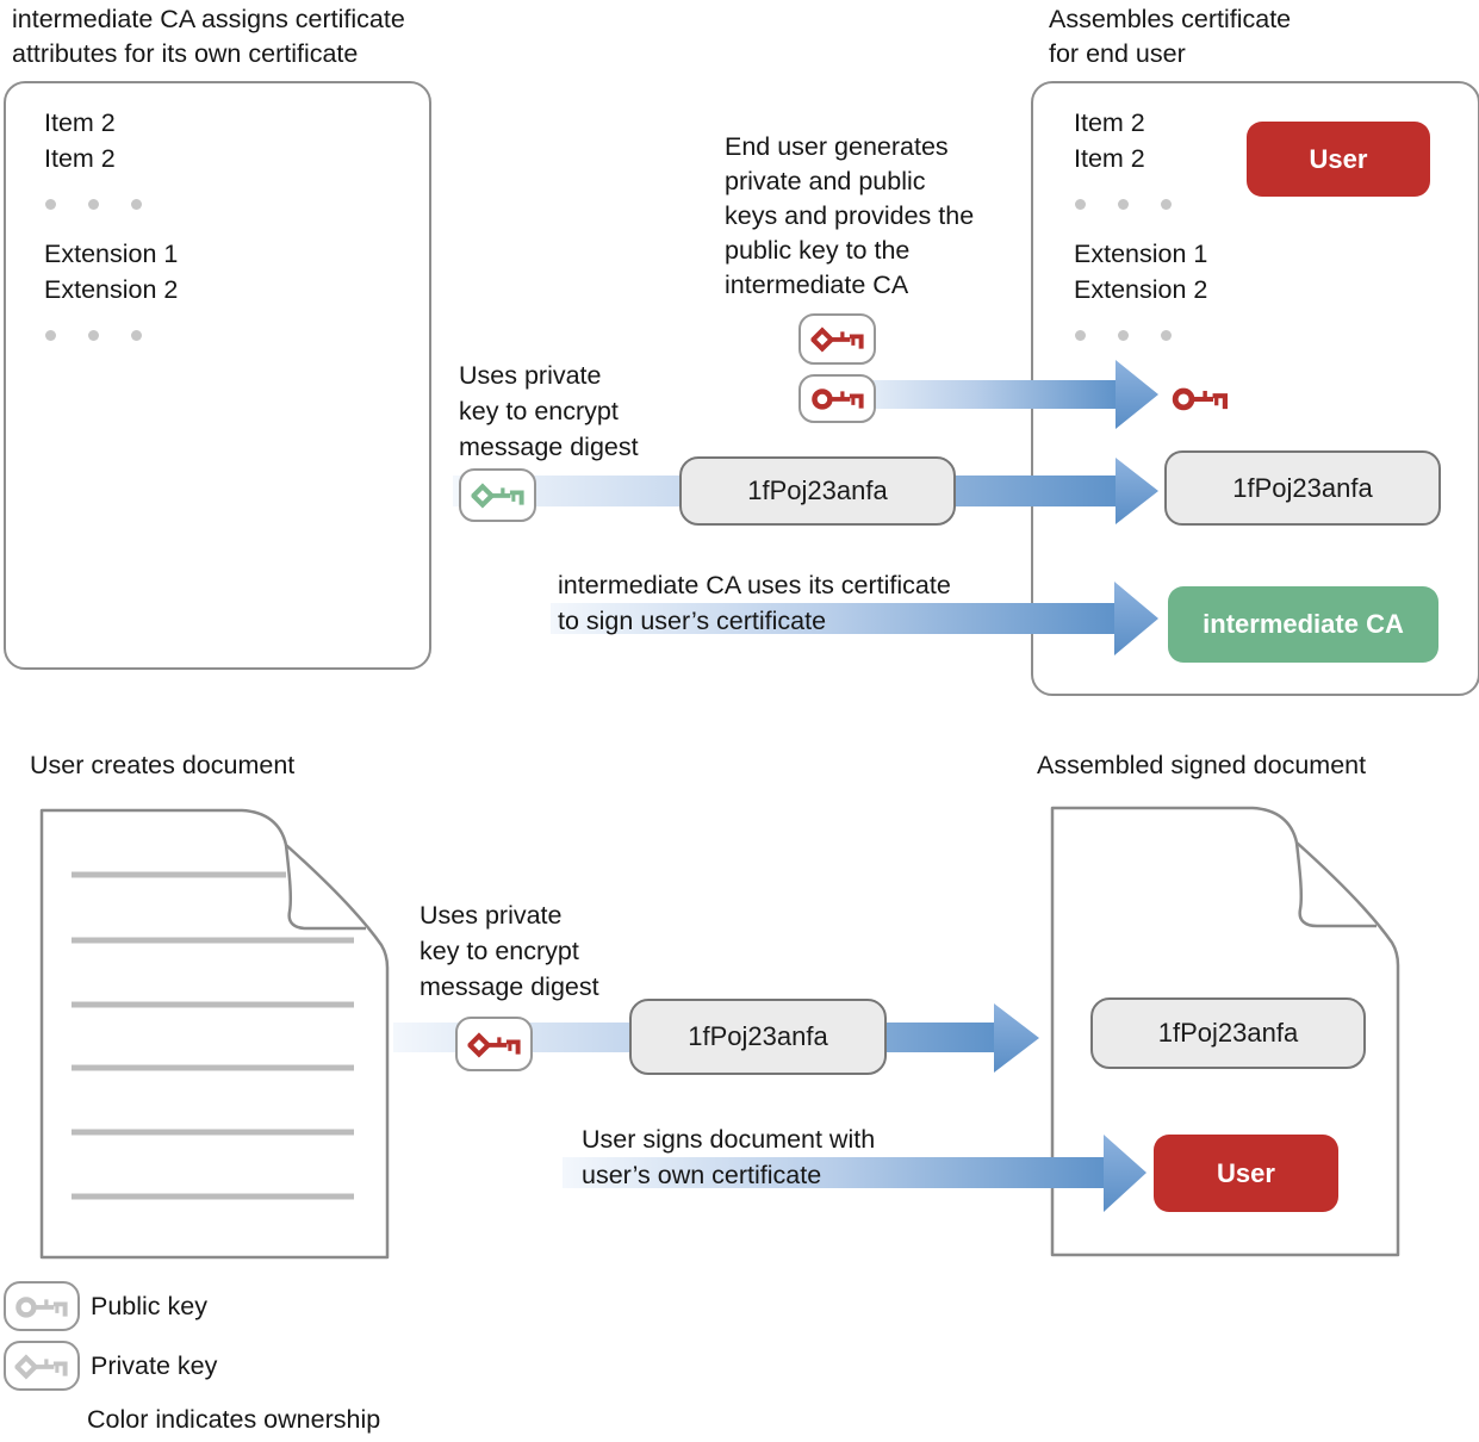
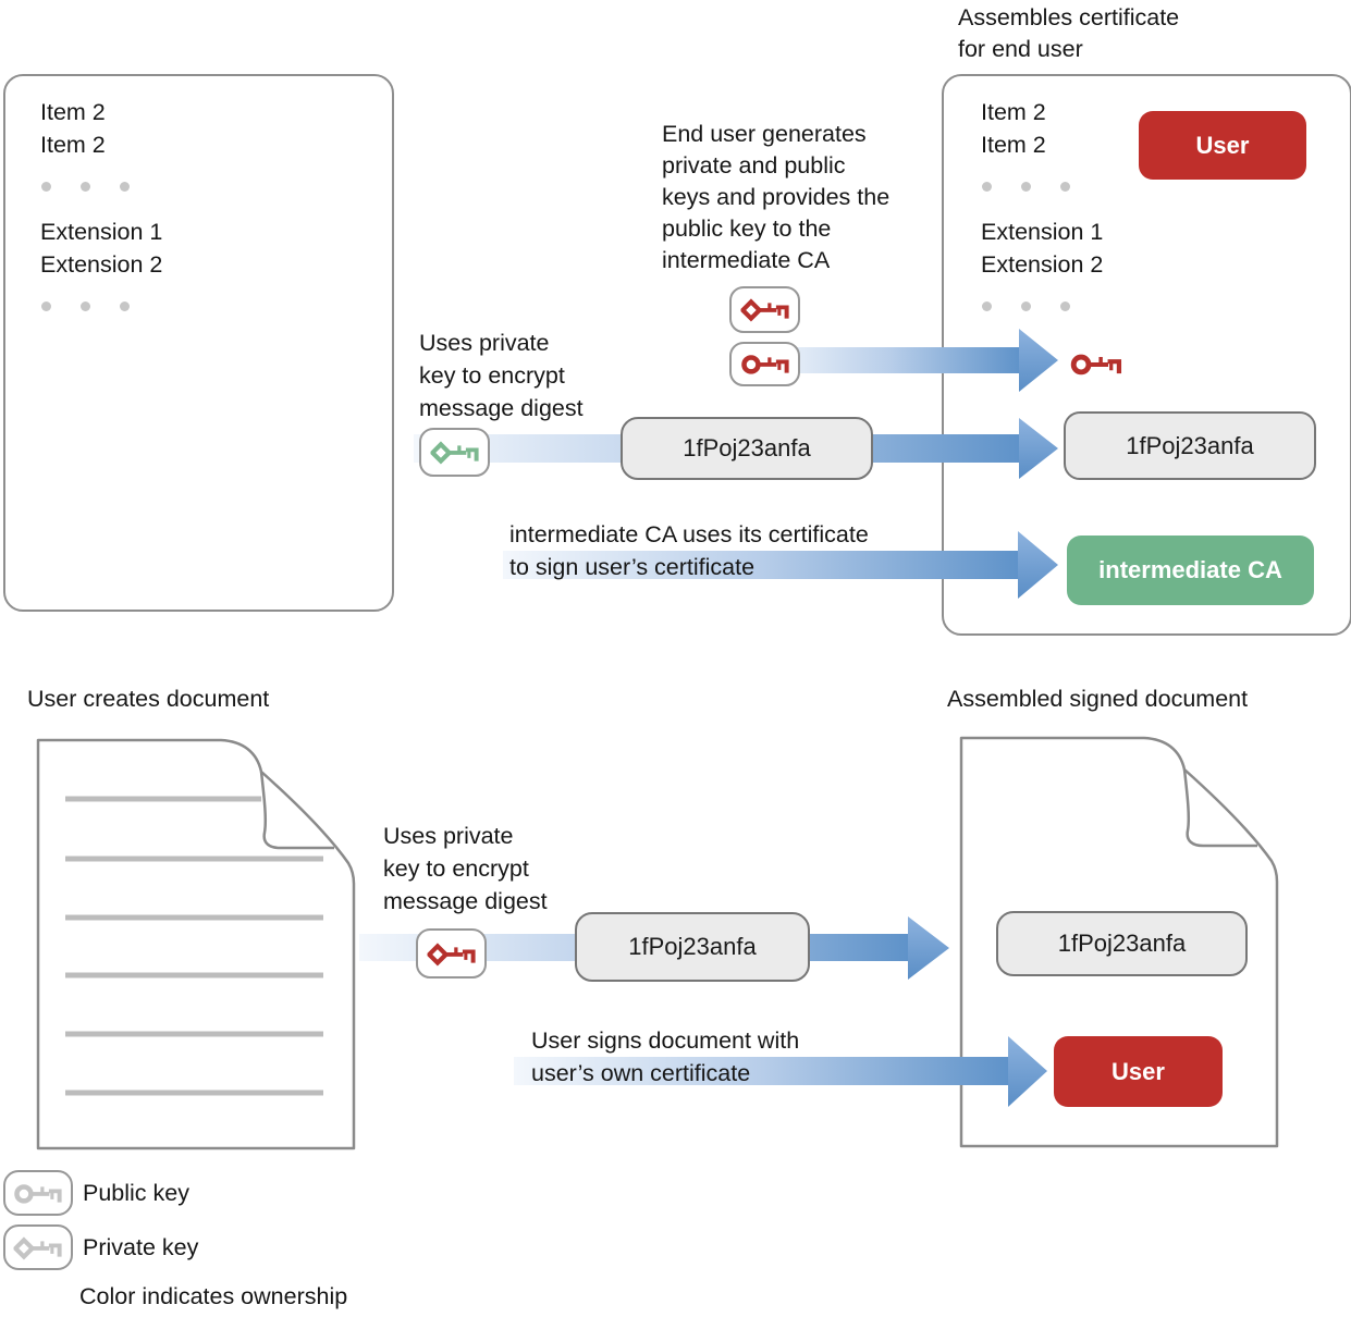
- intermediate CA assigns certificate
- attributes for its own certificate
  Item 2
  Item 2
  Extension 1
  Extension 2
  Assembles certificate
  for end user
  Item 2
  Item 2
  User
  Extension 1
  Extension 2
  1fPoj23anfa
  intermediate CA
  End user generates
  private and public
  keys and provides the
  public key to the
  intermediate CA
  Uses private
  key to encrypt
  message digest
  1fPoj23anfa
  intermediate CA uses its certificate
  to sign user’s certificate
  User creates document
  Assembled signed document
  Uses private
  key to encrypt
  message digest
  1fPoj23anfa
  1fPoj23anfa
  User
  User signs document with
  user’s own certificate
  Public key
  Private key
  Color indicates ownership
